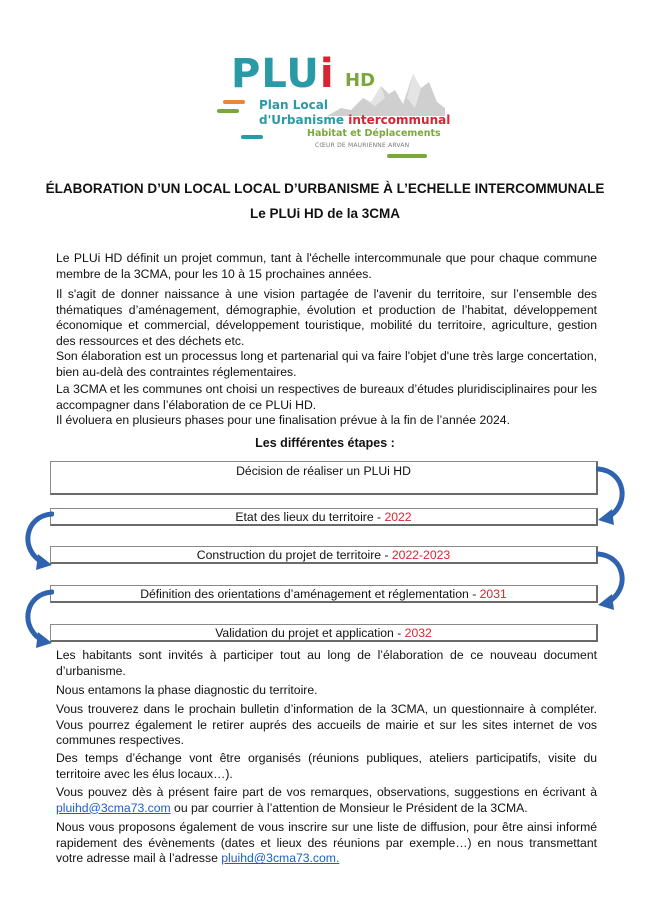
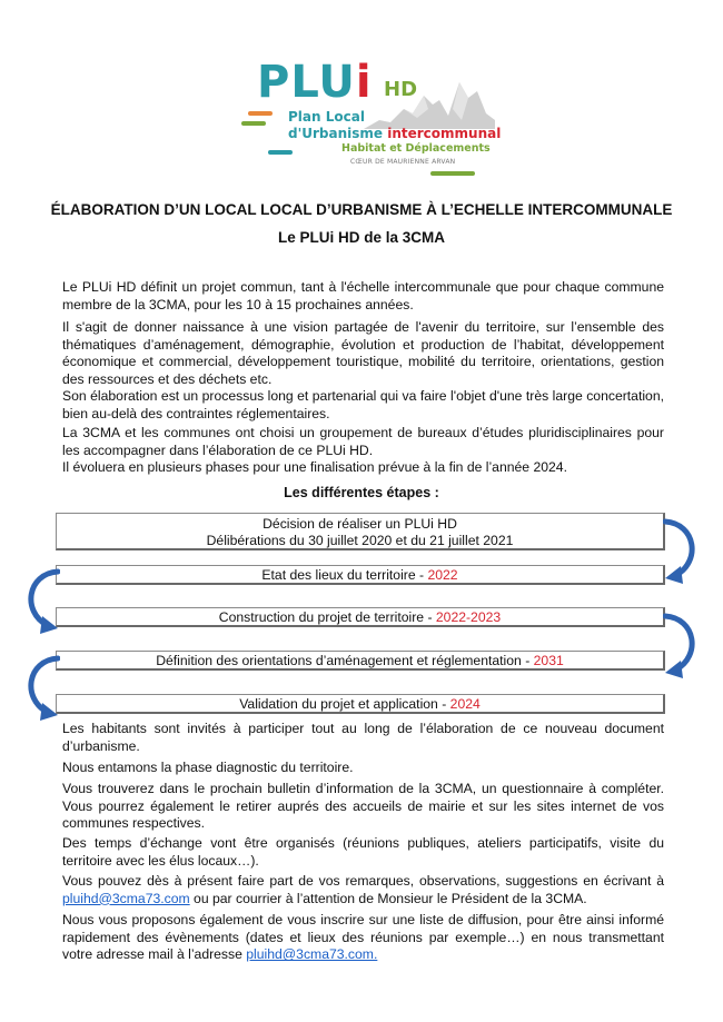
  PLUi
  HD
  Plan Local
  d'Urbanisme intercommunal
  Habitat et Déplacements
  ÉLABORATION D’UN LOCAL LOCAL D’URBANISME À L’ECHELLE INTERCOMMUNALE
  Le PLUi HD de la 3CMA
  Le PLUi HD définit un projet commun, tant à l'échelle intercommunale que pour chaque commune membre de la 3CMA, pour les 10 à 15 prochaines années.
- Il s'agit de donner naissance à une vision partagée de l'avenir du territoire, sur l’ensemble des thématiques d’aménagement, démographie, évolution et production de l’habitat, développement économique et commercial, développement touristique, mobilité du territoire, agriculture, gestion des ressources et des déchets etc.
+ Il s'agit de donner naissance à une vision partagée de l'avenir du territoire, sur l’ensemble des thématiques d’aménagement, démographie, évolution et production de l’habitat, développement économique et commercial, développement touristique, mobilité du territoire, orientations, gestion des ressources et des déchets etc.
  Son élaboration est un processus long et partenarial qui va faire l'objet d'une très large concertation, bien au-delà des contraintes réglementaires.
- La 3CMA et les communes ont choisi un respectives de bureaux d’études pluridisciplinaires pour les accompagner dans l’élaboration de ce PLUi HD.
+ La 3CMA et les communes ont choisi un groupement de bureaux d’études pluridisciplinaires pour les accompagner dans l’élaboration de ce PLUi HD.
  Il évoluera en plusieurs phases pour une finalisation prévue à la fin de l’année 2024.
  Les différentes étapes :
  Décision de réaliser un PLUi HD
+ Délibérations du 30 juillet 2020 et du 21 juillet 2021
  Etat des lieux du territoire - 2022
  Construction du projet de territoire - 2022-2023
  Définition des orientations d’aménagement et réglementation - 2031
- Validation du projet et application - 2032
+ Validation du projet et application - 2024
  Les habitants sont invités à participer tout au long de l’élaboration de ce nouveau document d’urbanisme.
  Nous entamons la phase diagnostic du territoire.
  Vous trouverez dans le prochain bulletin d’information de la 3CMA, un questionnaire à compléter. Vous pourrez également le retirer auprés des accueils de mairie et sur les sites internet de vos communes respectives.
  Des temps d’échange vont être organisés (réunions publiques, ateliers participatifs, visite du territoire avec les élus locaux…).
  Vous pouvez dès à présent faire part de vos remarques, observations, suggestions en écrivant à pluihd@3cma73.com ou par courrier à l’attention de Monsieur le Président de la 3CMA.
  Nous vous proposons également de vous inscrire sur une liste de diffusion, pour être ainsi informé rapidement des évènements (dates et lieux des réunions par exemple…) en nous transmettant votre adresse mail à l’adresse pluihd@3cma73.com.
